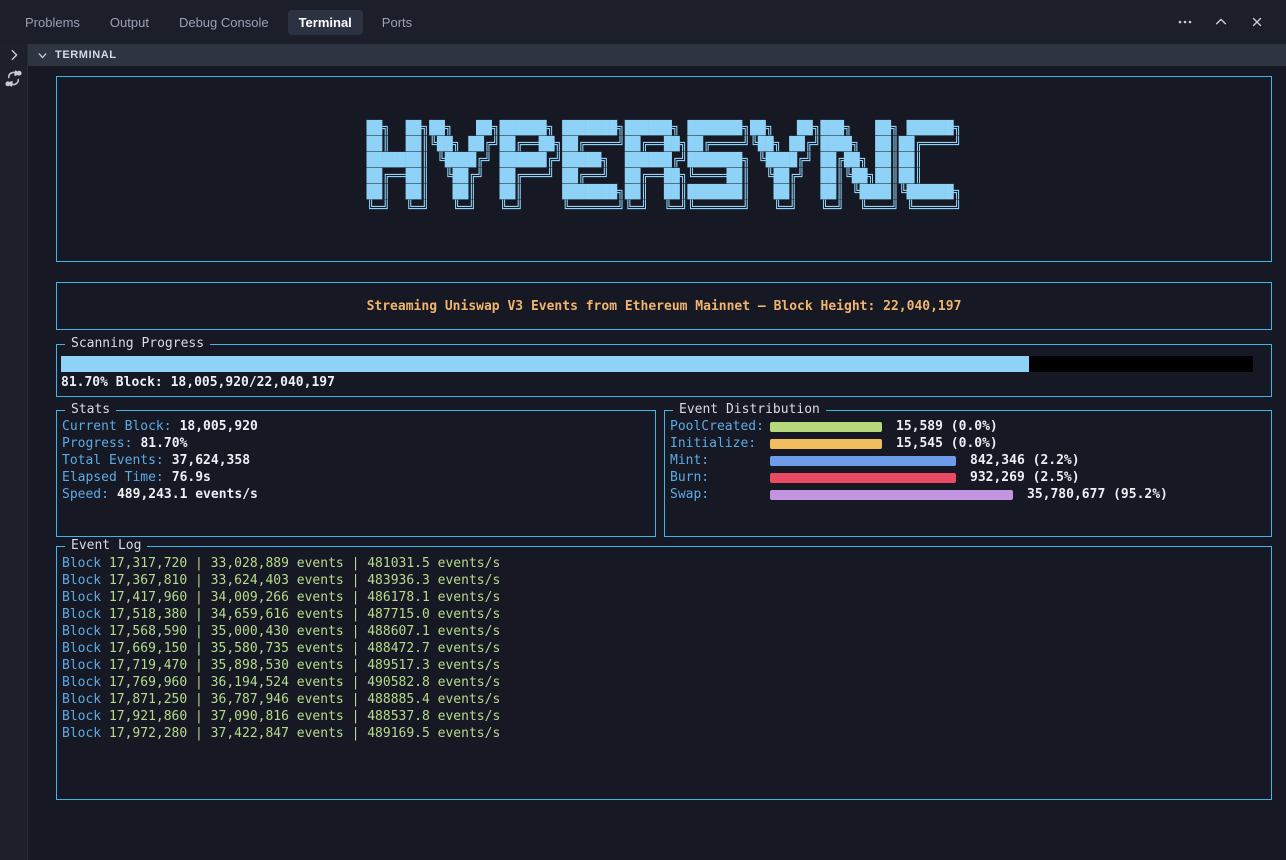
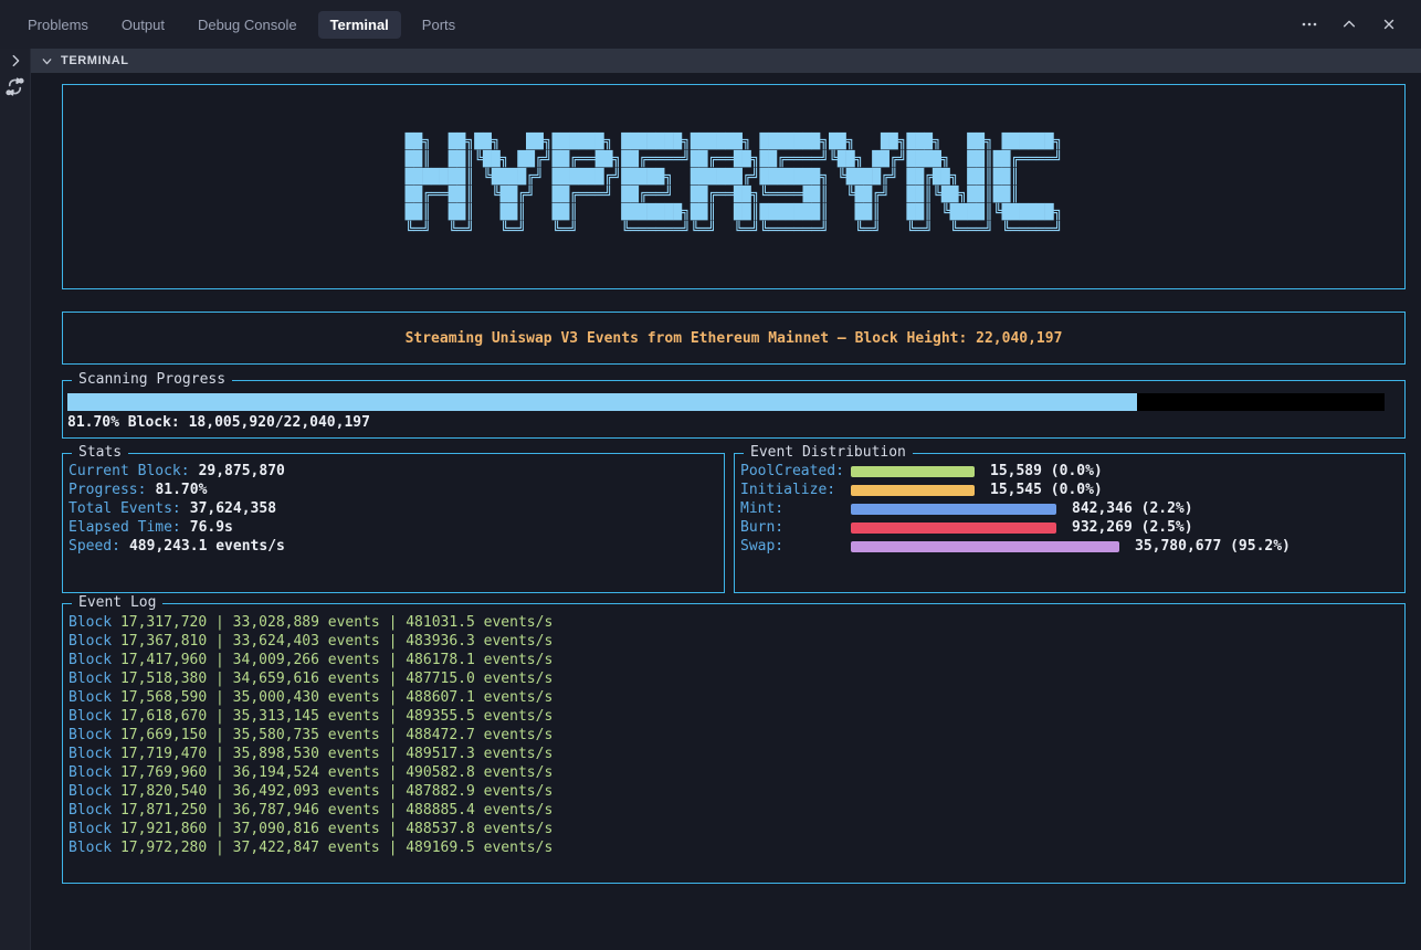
  Problems
  Output
  Debug Console
  Terminal
  Ports
  TERMINAL
  ██╗ ██╗██╗ ██╗██████╗ ███████╗██████╗ ███████╗██╗ ██╗███╗ ██╗ ██████╗
  ██║ ██║╚██╗ ██╔╝██╔══██╗██╔════╝██╔══██╗██╔════╝╚██╗ ██╔╝████╗ ██║██╔════╝
  ███████║ ╚████╔╝ ██████╔╝█████╗ ██████╔╝███████╗ ╚████╔╝ ██╔██╗ ██║██║
  ██╔══██║ ╚██╔╝ ██╔═══╝ ██╔══╝ ██╔══██╗╚════██║ ╚██╔╝ ██║╚██╗██║██║
  ██║ ██║ ██║ ██║ ███████╗██║ ██║███████║ ██║ ██║ ╚████║╚██████╗
  ╚═╝ ╚═╝ ╚═╝ ╚═╝ ╚══════╝╚═╝ ╚═╝╚══════╝ ╚═╝ ╚═╝ ╚═══╝ ╚═════╝
  Streaming Uniswap V3 Events from Ethereum Mainnet — Block Height: 22,040,197
  Scanning Progress
  81.70% Block: 18,005,920/22,040,197
  Stats
- Current Block: 18,005,920
+ Current Block: 29,875,870
  Progress: 81.70%
  Total Events: 37,624,358
  Elapsed Time: 76.9s
  Speed: 489,243.1 events/s
  Event Distribution
  PoolCreated:
  15,589 (0.0%)
  Initialize:
  15,545 (0.0%)
  Mint:
  842,346 (2.2%)
  Burn:
  932,269 (2.5%)
  Swap:
  35,780,677 (95.2%)
  Event Log
  Block 17,317,720 | 33,028,889 events | 481031.5 events/s
  Block 17,367,810 | 33,624,403 events | 483936.3 events/s
  Block 17,417,960 | 34,009,266 events | 486178.1 events/s
  Block 17,518,380 | 34,659,616 events | 487715.0 events/s
  Block 17,568,590 | 35,000,430 events | 488607.1 events/s
+ Block 17,618,670 | 35,313,145 events | 489355.5 events/s
  Block 17,669,150 | 35,580,735 events | 488472.7 events/s
  Block 17,719,470 | 35,898,530 events | 489517.3 events/s
  Block 17,769,960 | 36,194,524 events | 490582.8 events/s
+ Block 17,820,540 | 36,492,093 events | 487882.9 events/s
  Block 17,871,250 | 36,787,946 events | 488885.4 events/s
  Block 17,921,860 | 37,090,816 events | 488537.8 events/s
  Block 17,972,280 | 37,422,847 events | 489169.5 events/s
